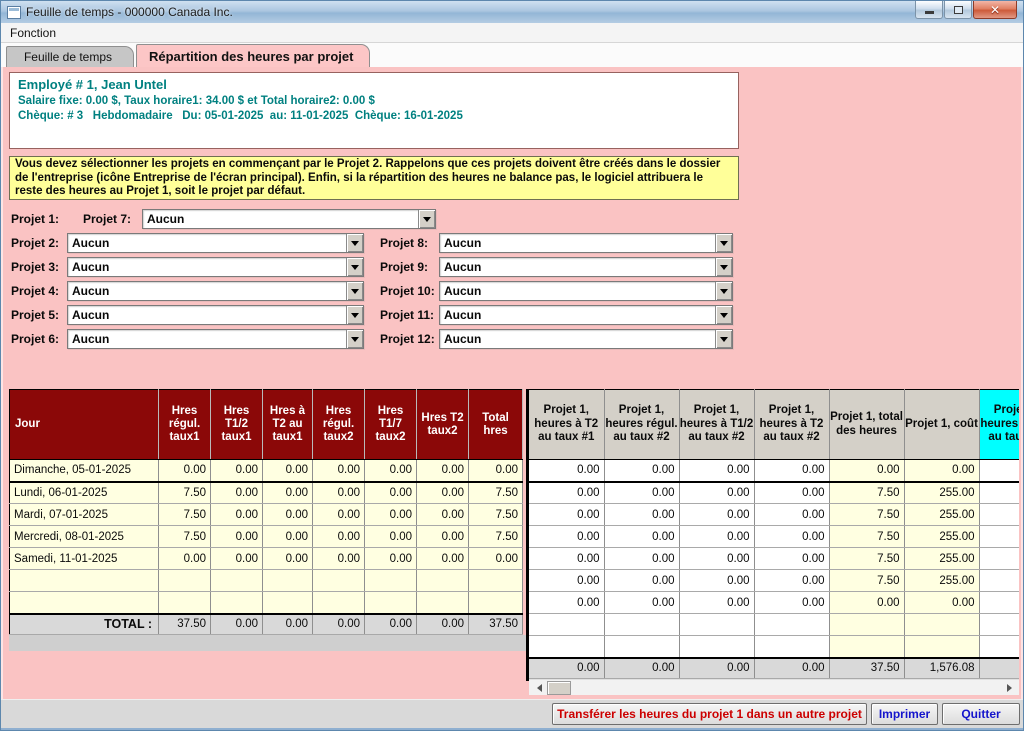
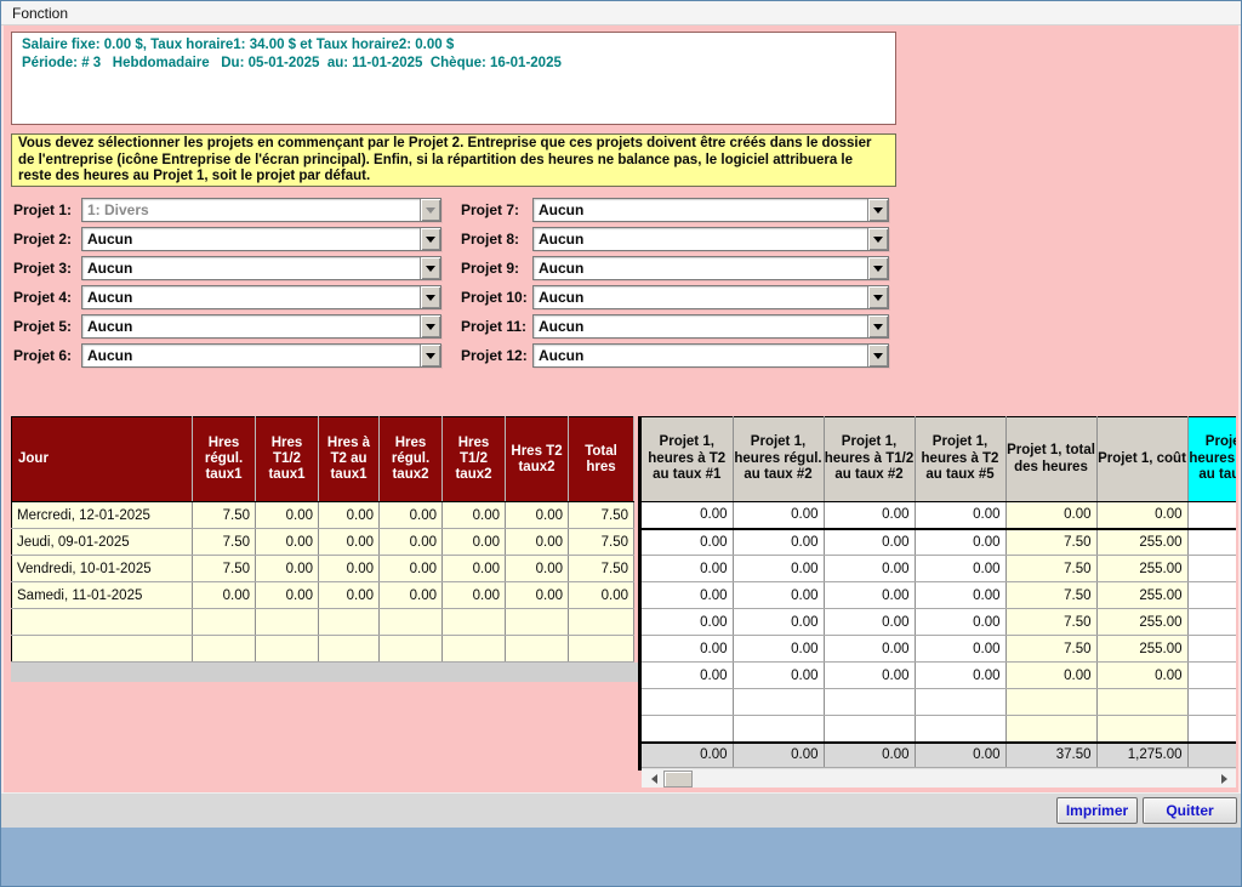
- Feuille de temps - 000000 Canada Inc.
- ✕
  Fonction
- Feuille de temps
- Répartition des heures par projet
- Employé # 1, Jean Untel
- Salaire fixe: 0.00 $, Taux horaire1: 34.00 $ et Total horaire2: 0.00 $
+ Salaire fixe: 0.00 $, Taux horaire1: 34.00 $ et Taux horaire2: 0.00 $
- Chèque: # 3 Hebdomadaire Du: 05-01-2025 au: 11-01-2025 Chèque: 16-01-2025
+ Période: # 3 Hebdomadaire Du: 05-01-2025 au: 11-01-2025 Chèque: 16-01-2025
- Vous devez sélectionner les projets en commençant par le Projet 2. Rappelons que ces projets doivent être créés dans le dossier de l'entreprise (icône Entreprise de l'écran principal). Enfin, si la répartition des heures ne balance pas, le logiciel attribuera le reste des heures au Projet 1, soit le projet par défaut.
+ Vous devez sélectionner les projets en commençant par le Projet 2. Entreprise que ces projets doivent être créés dans le dossier de l'entreprise (icône Entreprise de l'écran principal). Enfin, si la répartition des heures ne balance pas, le logiciel attribuera le reste des heures au Projet 1, soit le projet par défaut.
  Projet 1:
+ 1: Divers
  Projet 7:
  Aucun
  Projet 2:
  Aucun
  Projet 8:
  Aucun
  Projet 3:
  Aucun
  Projet 9:
  Aucun
  Projet 4:
  Aucun
  Projet 10:
  Aucun
  Projet 5:
  Aucun
  Projet 11:
  Aucun
  Projet 6:
  Aucun
  Projet 12:
  Aucun
- Jour	Hres régul. taux1	Hres T1/2 taux1	Hres à T2 au taux1	Hres régul. taux2	Hres T1/7 taux2	Hres T2 taux2	Total hres
+ Jour	Hres régul. taux1	Hres T1/2 taux1	Hres à T2 au taux1	Hres régul. taux2	Hres T1/2 taux2	Hres T2 taux2	Total hres
- Dimanche, 05-01-2025	0.00	0.00	0.00	0.00	0.00	0.00	0.00
- Lundi, 06-01-2025	7.50	0.00	0.00	0.00	0.00	0.00	7.50
- Mardi, 07-01-2025	7.50	0.00	0.00	0.00	0.00	0.00	7.50
- Mercredi, 08-01-2025	7.50	0.00	0.00	0.00	0.00	0.00	7.50
+ Mercredi, 12-01-2025	7.50	0.00	0.00	0.00	0.00	0.00	7.50
+ Jeudi, 09-01-2025	7.50	0.00	0.00	0.00	0.00	0.00	7.50
+ Vendredi, 10-01-2025	7.50	0.00	0.00	0.00	0.00	0.00	7.50
  Samedi, 11-01-2025	0.00	0.00	0.00	0.00	0.00	0.00	0.00
- TOTAL :	37.50	0.00	0.00	0.00	0.00	0.00	37.50
- Projet 1, heures à T2 au taux #1	Projet 1, heures régul. au taux #2	Projet 1, heures à T1/2 au taux #2	Projet 1, heures à T2 au taux #2	Projet 1, total des heures	Projet 1, coût	Proj heures au tau
+ Projet 1, heures à T2 au taux #1	Projet 1, heures régul. au taux #2	Projet 1, heures à T1/2 au taux #2	Projet 1, heures à T2 au taux #5	Projet 1, total des heures	Projet 1, coût	Proj heures au tau
  0.00	0.00	0.00	0.00	0.00	0.00
  0.00	0.00	0.00	0.00	7.50	255.00
  0.00	0.00	0.00	0.00	7.50	255.00
  0.00	0.00	0.00	0.00	7.50	255.00
  0.00	0.00	0.00	0.00	7.50	255.00
  0.00	0.00	0.00	0.00	7.50	255.00
  0.00	0.00	0.00	0.00	0.00	0.00
- 0.00	0.00	0.00	0.00	37.50	1,576.08
+ 0.00	0.00	0.00	0.00	37.50	1,275.00
- Transférer les heures du projet 1 dans un autre projet
  Imprimer
  Quitter
